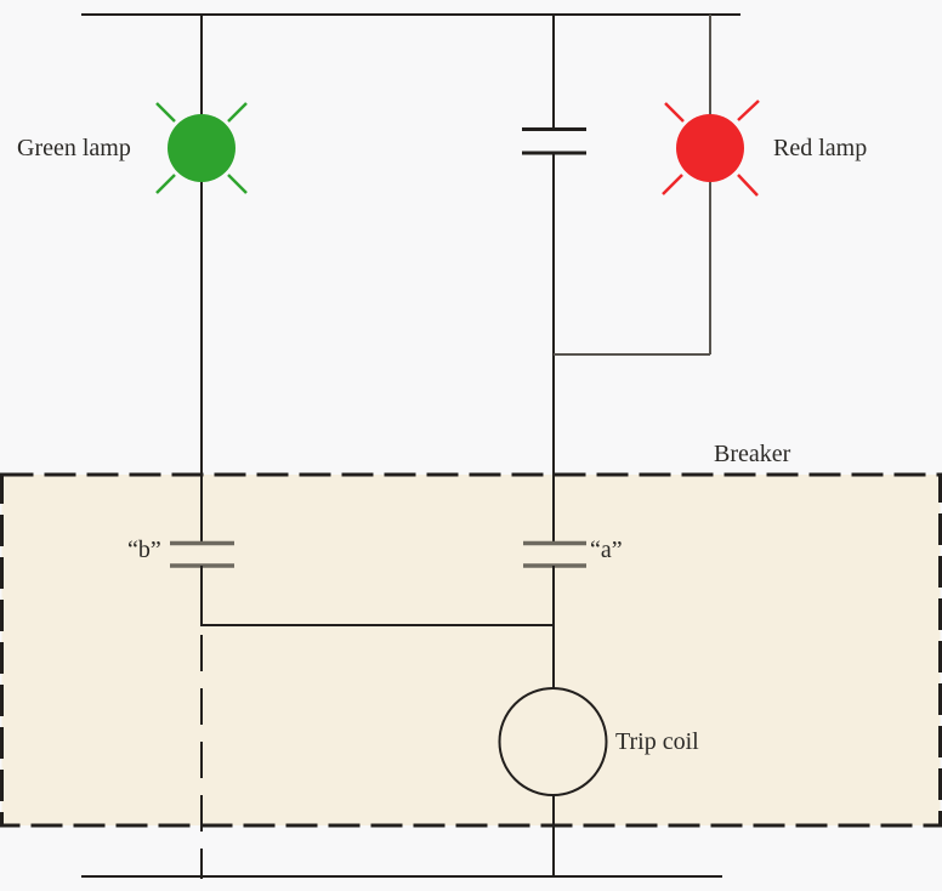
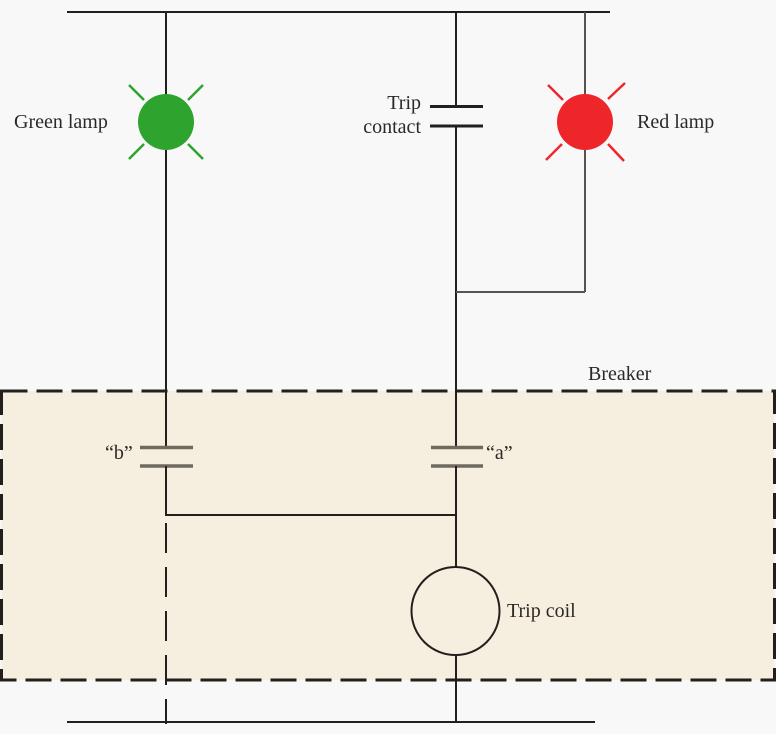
  Green lamp
  Red lamp
+ Trip
+ contact
  Breaker
  “b”
  “a”
  Trip coil
